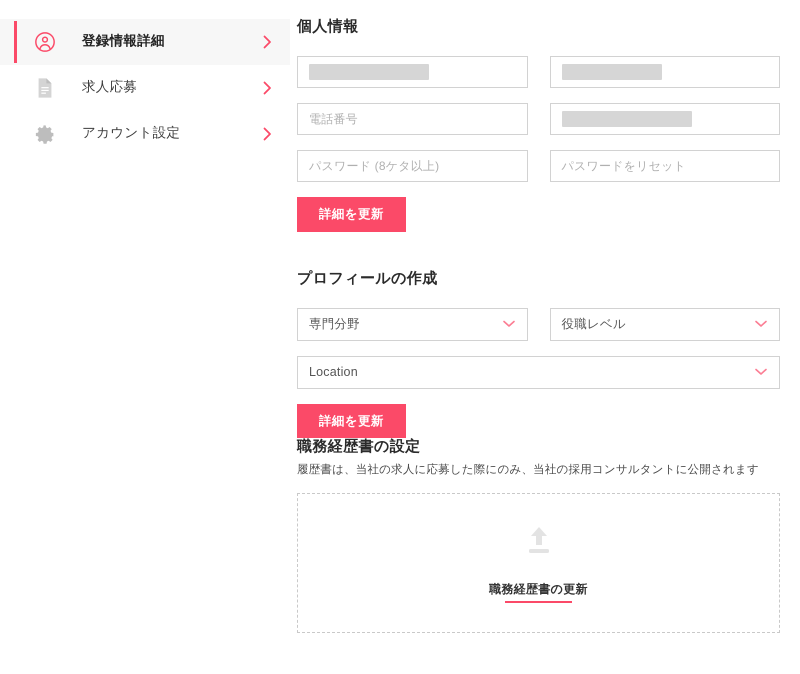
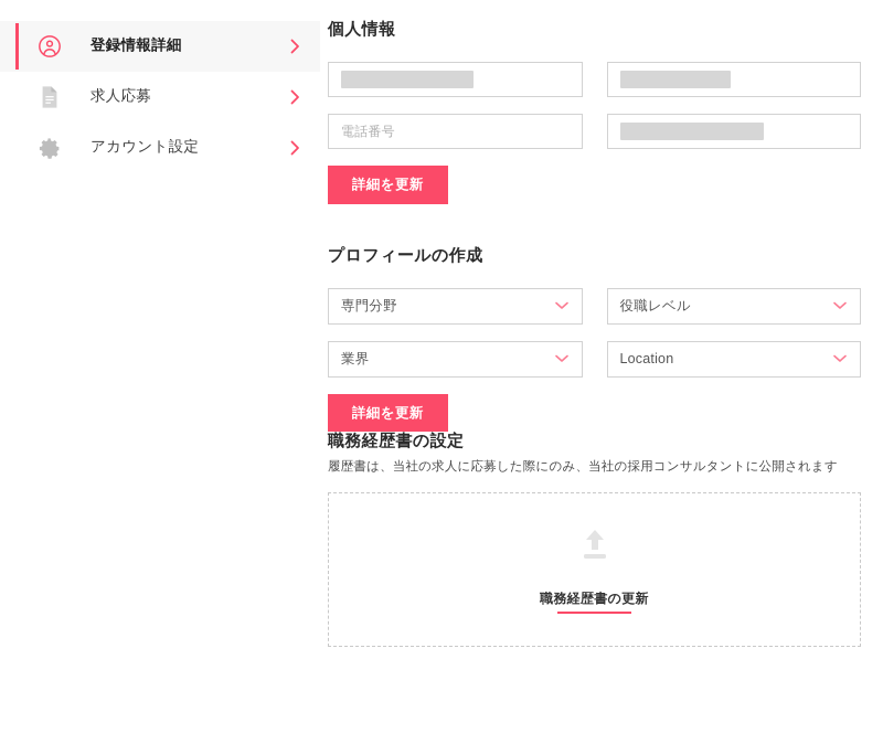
  登録情報詳細
  求人応募
  アカウント設定
  個人情報
  電話番号
- パスワード (8ケタ以上)
- パスワードをリセット
  詳細を更新
  プロフィールの作成
  専門分野
  役職レベル
+ 業界
  Location
  詳細を更新
  職務経歴書の設定
  履歴書は、当社の求人に応募した際にのみ、当社の採用コンサルタントに公開されます
  職務経歴書の更新
